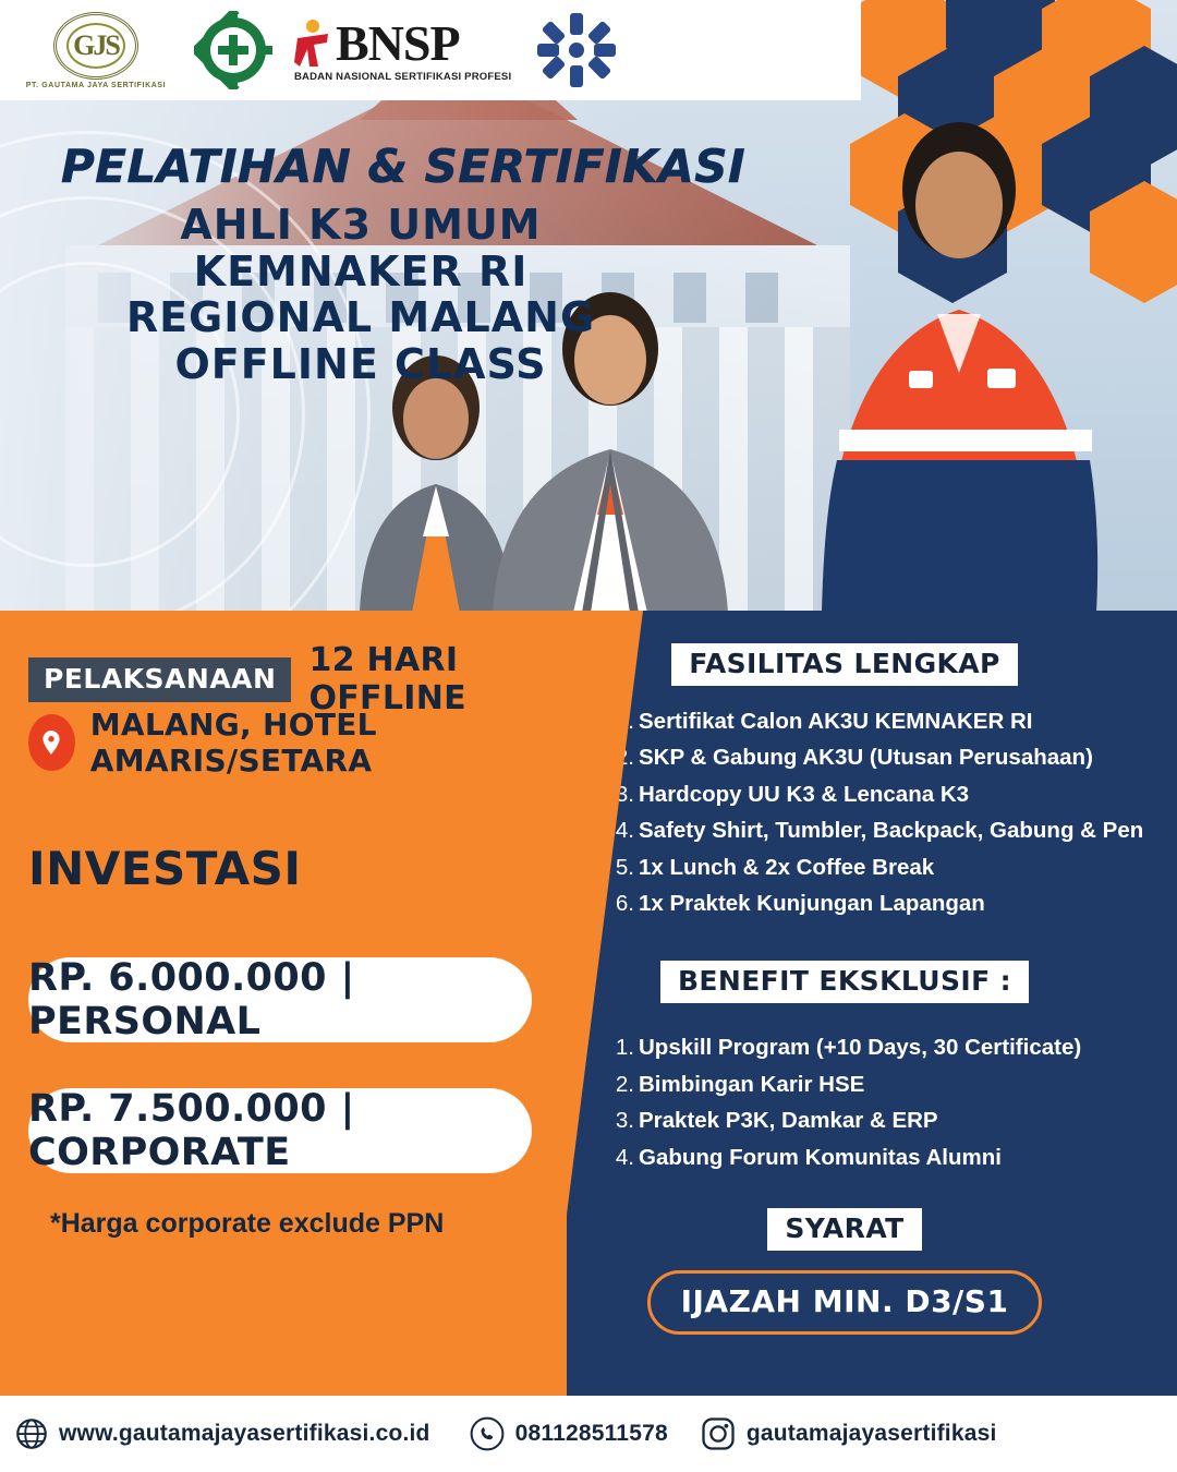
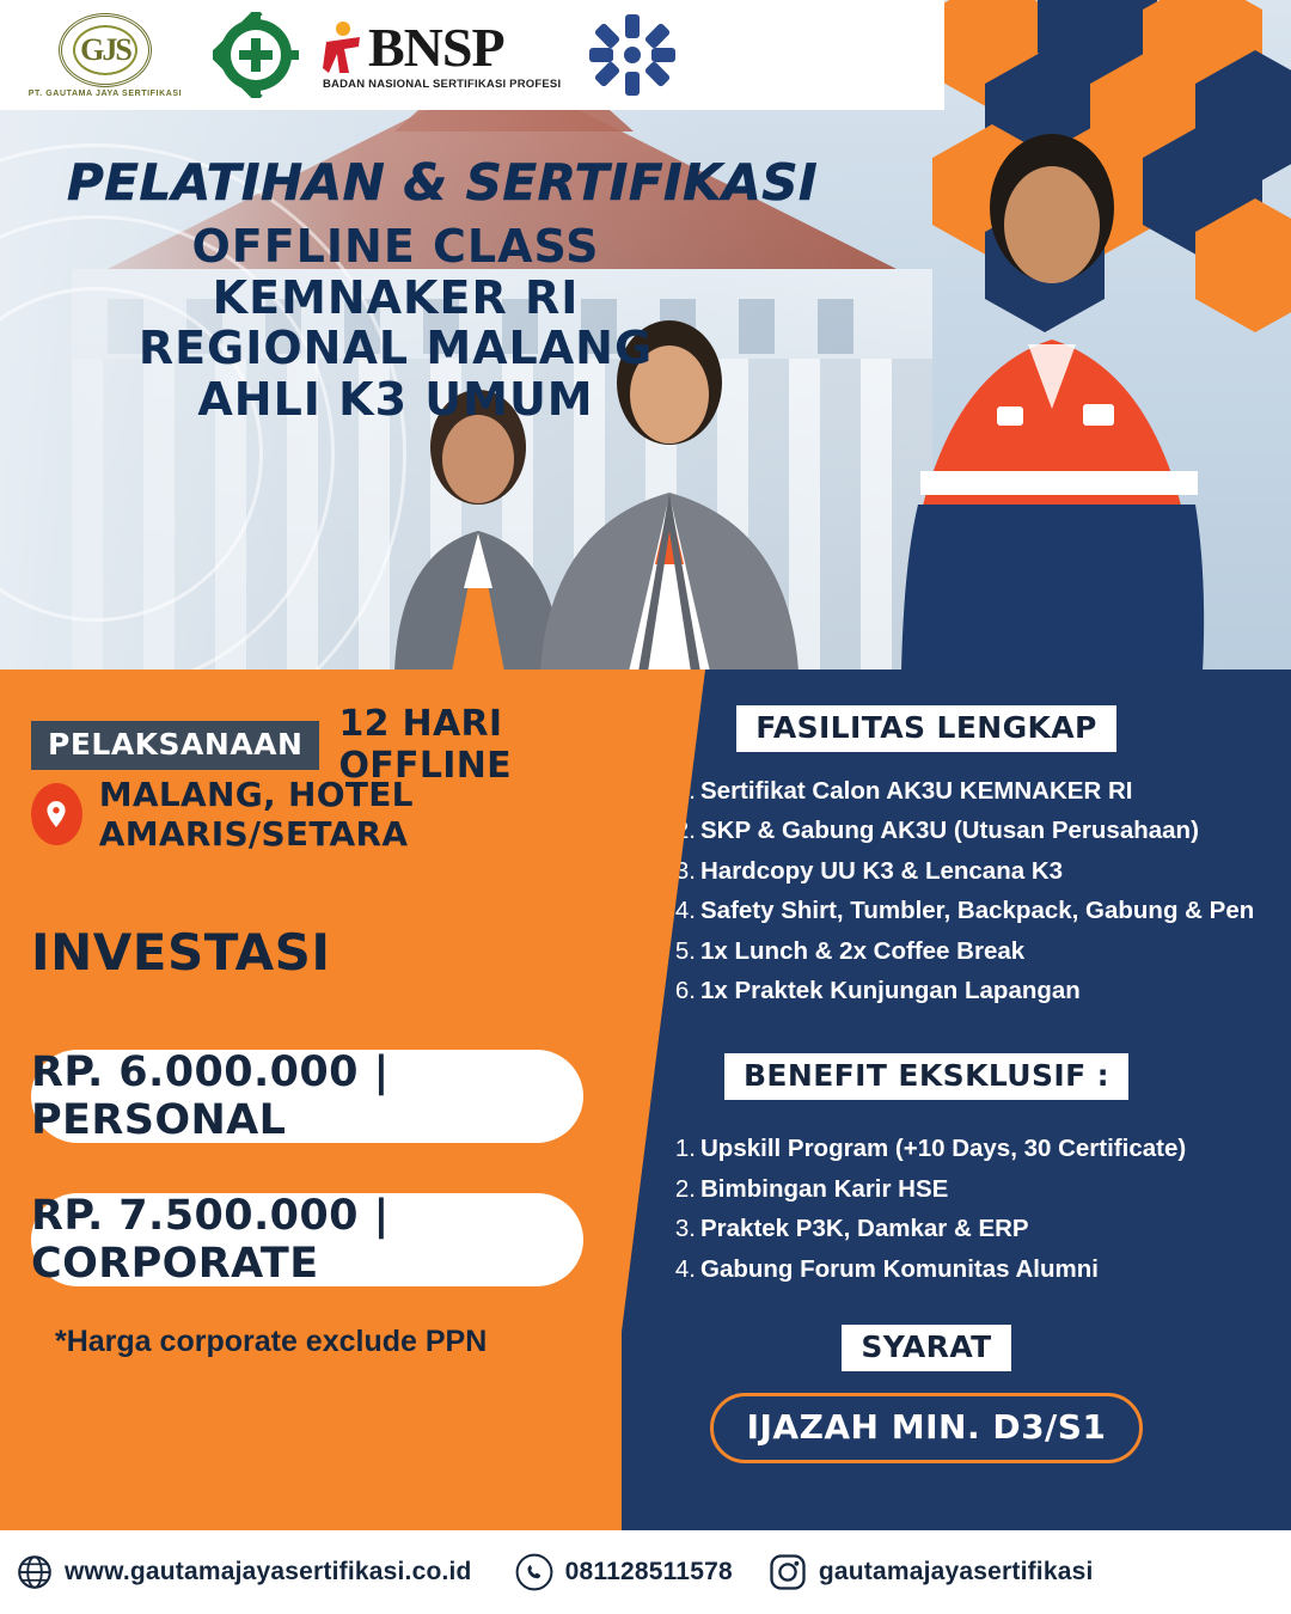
  GJS
  BNSP
  BADAN NASIONAL SERTIFIKASI PROFESI
  PELATIHAN & SERTIFIKASI
- AHLI K3 UMUM
+ OFFLINE CLASS
  KEMNAKER RI
  REGIONAL MALANG
- OFFLINE CLASS
+ AHLI K3 UMUM
  FASILITAS LENGKAP
  Sertifikat Calon AK3U KEMNAKER RI
  SKP & Gabung AK3U (Utusan Perusahaan)
  3.
  Hardcopy UU K3 & Lencana K3
  4.
  Safety Shirt, Tumbler, Backpack, Gabung & Pen
  5.
  1x Lunch & 2x Coffee Break
  6.
  1x Praktek Kunjungan Lapangan
  BENEFIT EKSKLUSIF :
  1.
  Upskill Program (+10 Days, 30 Certificate)
  2.
  Bimbingan Karir HSE
  3.
  Praktek P3K, Damkar & ERP
  4.
  Gabung Forum Komunitas Alumni
  SYARAT
  IJAZAH MIN. D3/S1
  PELAKSANAAN
  12 HARI OFFLINE
  MALANG, HOTEL AMARIS/SETARA
  INVESTASI
  RP. 6.000.000 | PERSONAL
  RP. 7.500.000 | CORPORATE
  *Harga corporate exclude PPN
  www.gautamajayasertifikasi.co.id
  081128511578
  gautamajayasertifikasi
